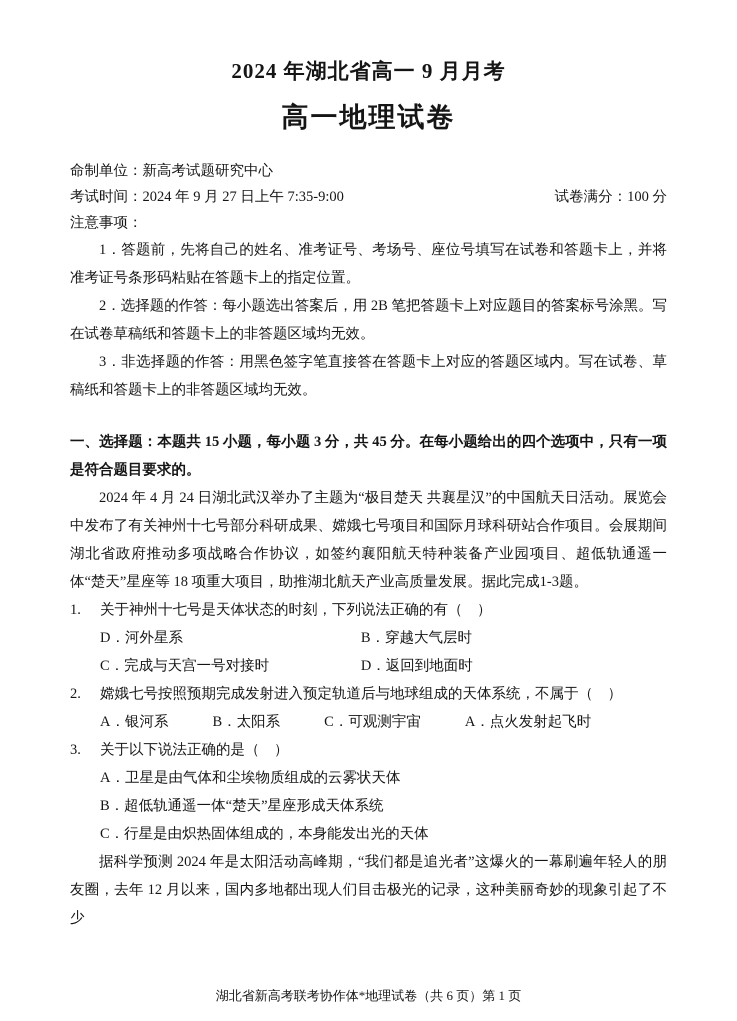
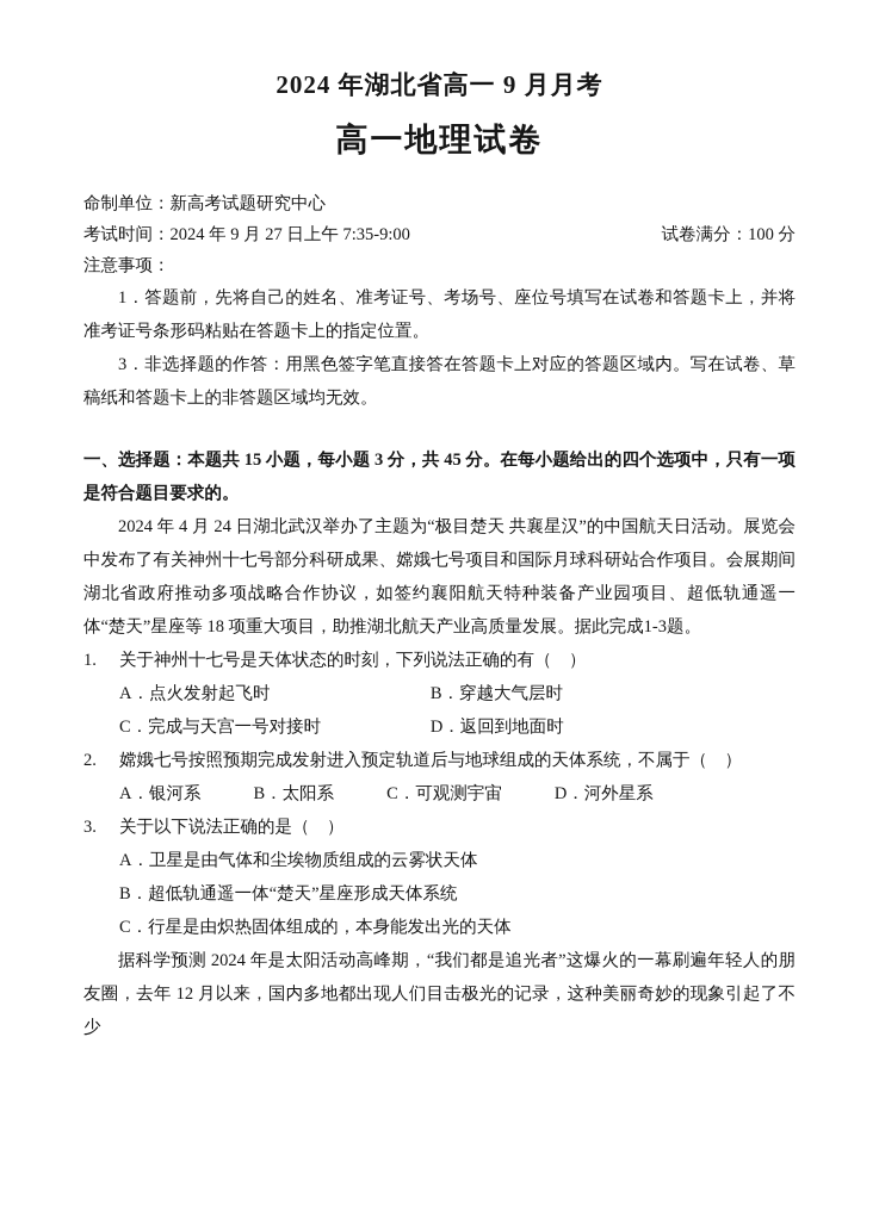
  2024 年湖北省高一 9 月月考
  高一地理试卷
  命制单位：新高考试题研究中心
  考试时间：2024 年 9 月 27 日上午 7:35-9:00
  试卷满分：100 分
  注意事项：
  1．答题前，先将自己的姓名、准考证号、考场号、座位号填写在试卷和答题卡上，并将准考证号条形码粘贴在答题卡上的指定位置。
- 2．选择题的作答：每小题选出答案后，用 2B 笔把答题卡上对应题目的答案标号涂黑。写在试卷草稿纸和答题卡上的非答题区域均无效。
  3．非选择题的作答：用黑色签字笔直接答在答题卡上对应的答题区域内。写在试卷、草稿纸和答题卡上的非答题区域均无效。
  一、选择题：本题共 15 小题，每小题 3 分，共 45 分。在每小题给出的四个选项中，只有一项是符合题目要求的。
  2024 年 4 月 24 日湖北武汉举办了主题为“极目楚天 共襄星汉”的中国航天日活动。展览会中发布了有关神州十七号部分科研成果、嫦娥七号项目和国际月球科研站合作项目。会展期间湖北省政府推动多项战略合作协议，如签约襄阳航天特种装备产业园项目、超低轨通遥一体“楚天”星座等 18 项重大项目，助推湖北航天产业高质量发展。据此完成1-3题。
  1.
  关于神州十七号是天体状态的时刻，下列说法正确的有（ ）
- D．河外星系
+ A．点火发射起飞时
  B．穿越大气层时
  C．完成与天宫一号对接时
  D．返回到地面时
  2.
  嫦娥七号按照预期完成发射进入预定轨道后与地球组成的天体系统，不属于（ ）
  A．银河系
  B．太阳系
  C．可观测宇宙
- A．点火发射起飞时
+ D．河外星系
  3.
  关于以下说法正确的是（ ）
  A．卫星是由气体和尘埃物质组成的云雾状天体
  B．超低轨通遥一体“楚天”星座形成天体系统
  C．行星是由炽热固体组成的，本身能发出光的天体
  据科学预测 2024 年是太阳活动高峰期，“我们都是追光者”这爆火的一幕刷遍年轻人的朋友圈，去年 12 月以来，国内多地都出现人们目击极光的记录，这种美丽奇妙的现象引起了不少
- 湖北省新高考联考协作体*地理试卷（共 6 页）第 1 页
